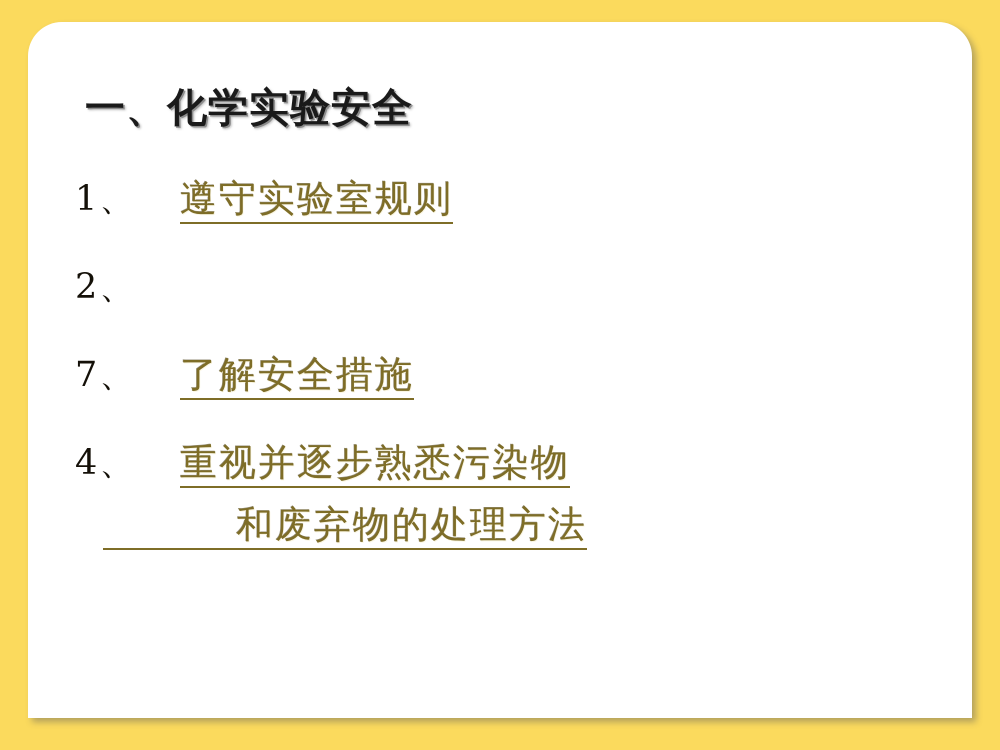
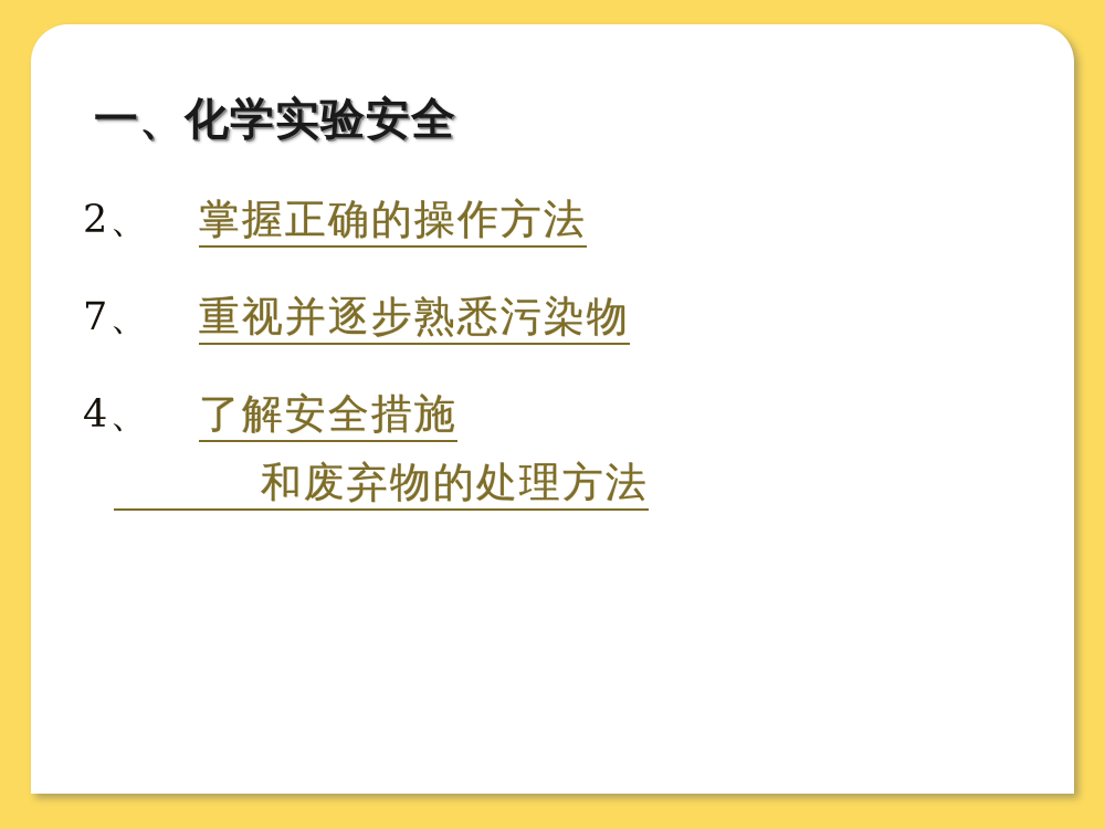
  一、化学实验安全
- 1、
- 遵守实验室规则
  2、
+ 掌握正确的操作方法
  7、
- 了解安全措施
+ 重视并逐步熟悉污染物
  4、
- 重视并逐步熟悉污染物
+ 了解安全措施
  和废弃物的处理方法
